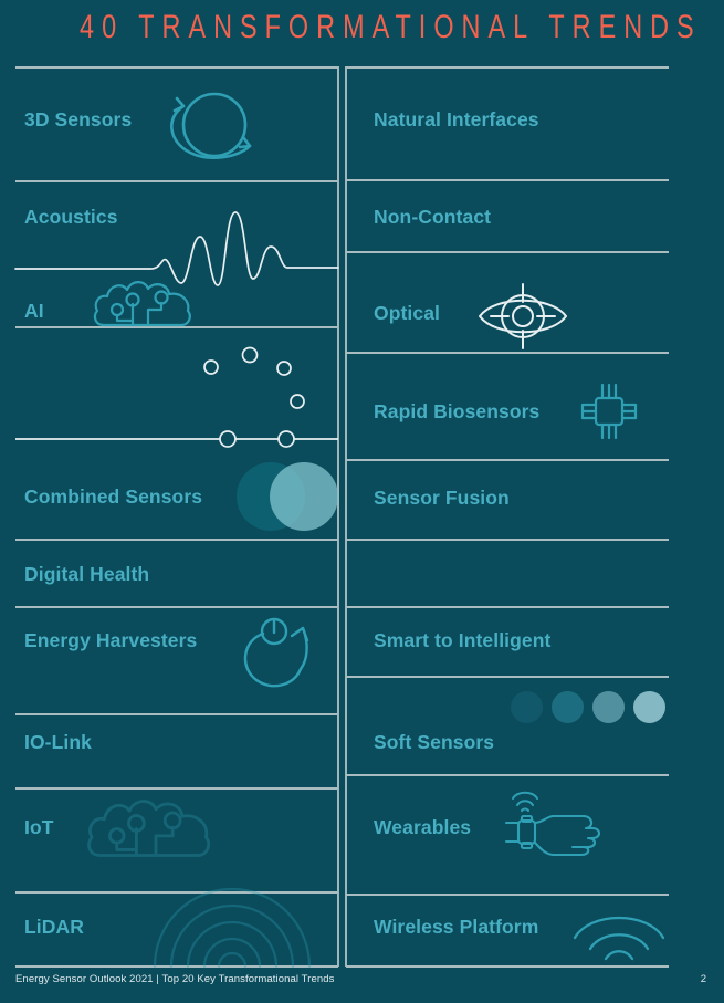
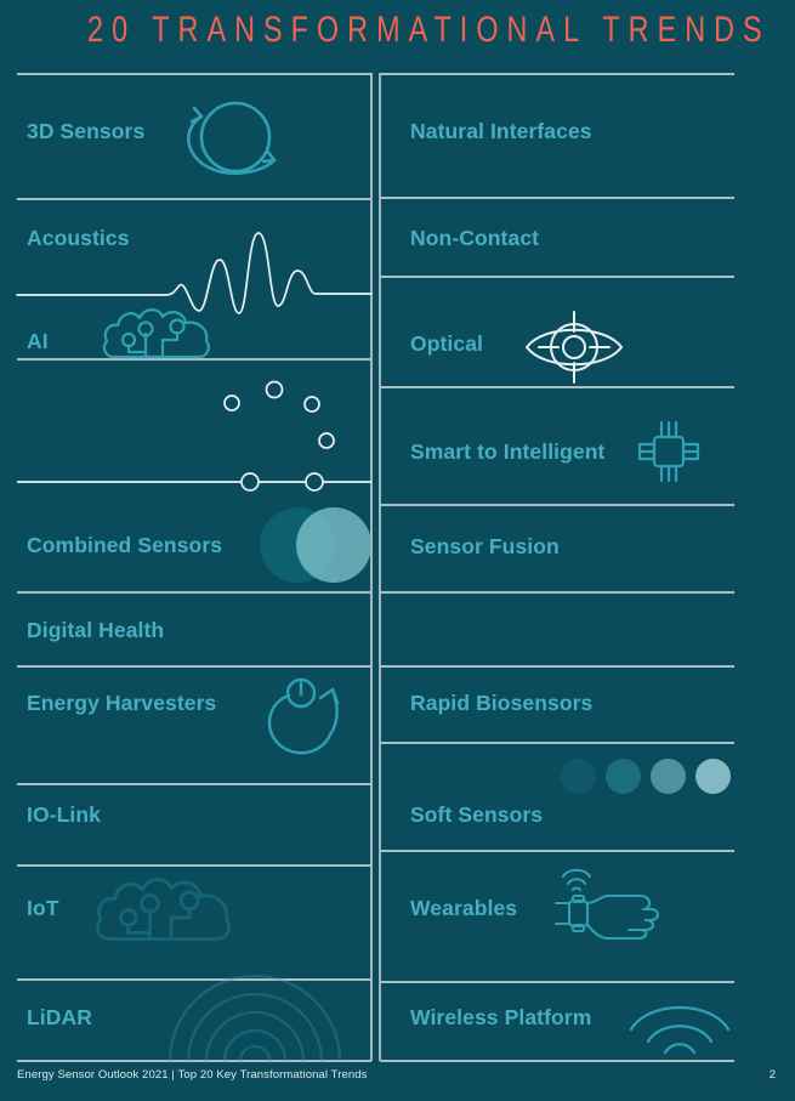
- 40 TRANSFORMATIONAL TRENDS
+ 20 TRANSFORMATIONAL TRENDS
  3D Sensors
  Acoustics
  AI
  Combined Sensors
  Digital Health
  Energy Harvesters
  IO-Link
  IoT
  LiDAR
  Natural Interfaces
  Non-Contact
  Optical
- Rapid Biosensors
+ Smart to Intelligent
  Sensor Fusion
- Smart to Intelligent
+ Rapid Biosensors
  Soft Sensors
  Wearables
  Wireless Platform
  Energy Sensor Outlook 2021 | Top 20 Key Transformational Trends
  2
